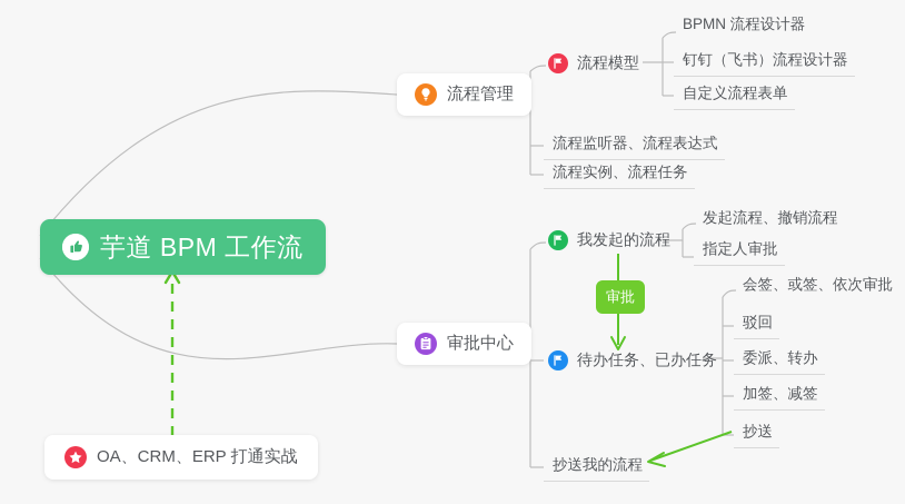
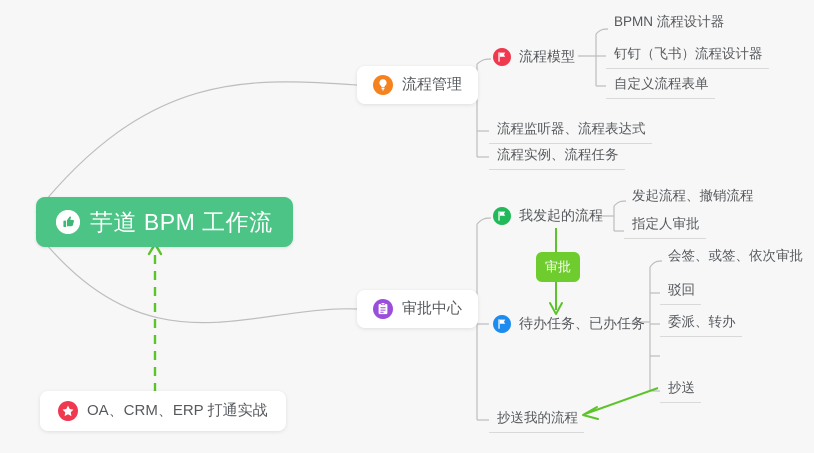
  芋道 BPM 工作流
  流程管理
  流程模型
  BPMN 流程设计器
  钉钉（飞书）流程设计器
  自定义流程表单
  流程监听器、流程表达式
  流程实例、流程任务
  审批中心
  我发起的流程
  发起流程、撤销流程
  指定人审批
  审批
  待办任务、已办任务
  会签、或签、依次审批
  驳回
  委派、转办
- 加签、减签
  抄送
  抄送我的流程
  OA、CRM、ERP 打通实战
